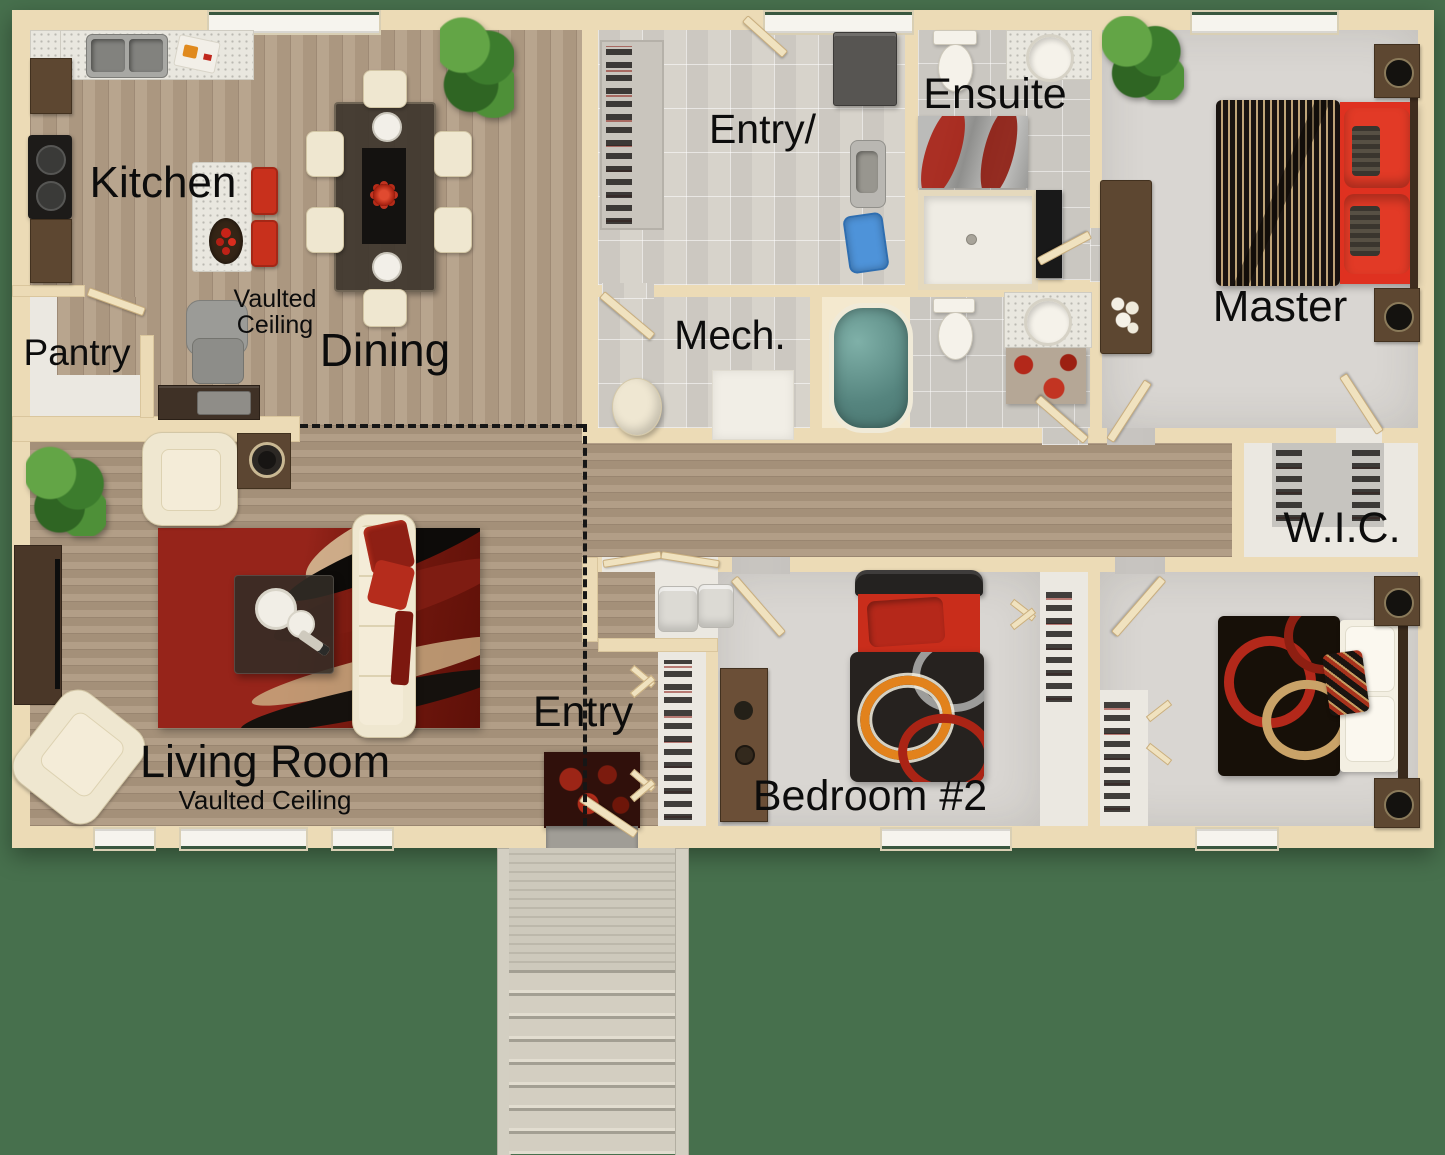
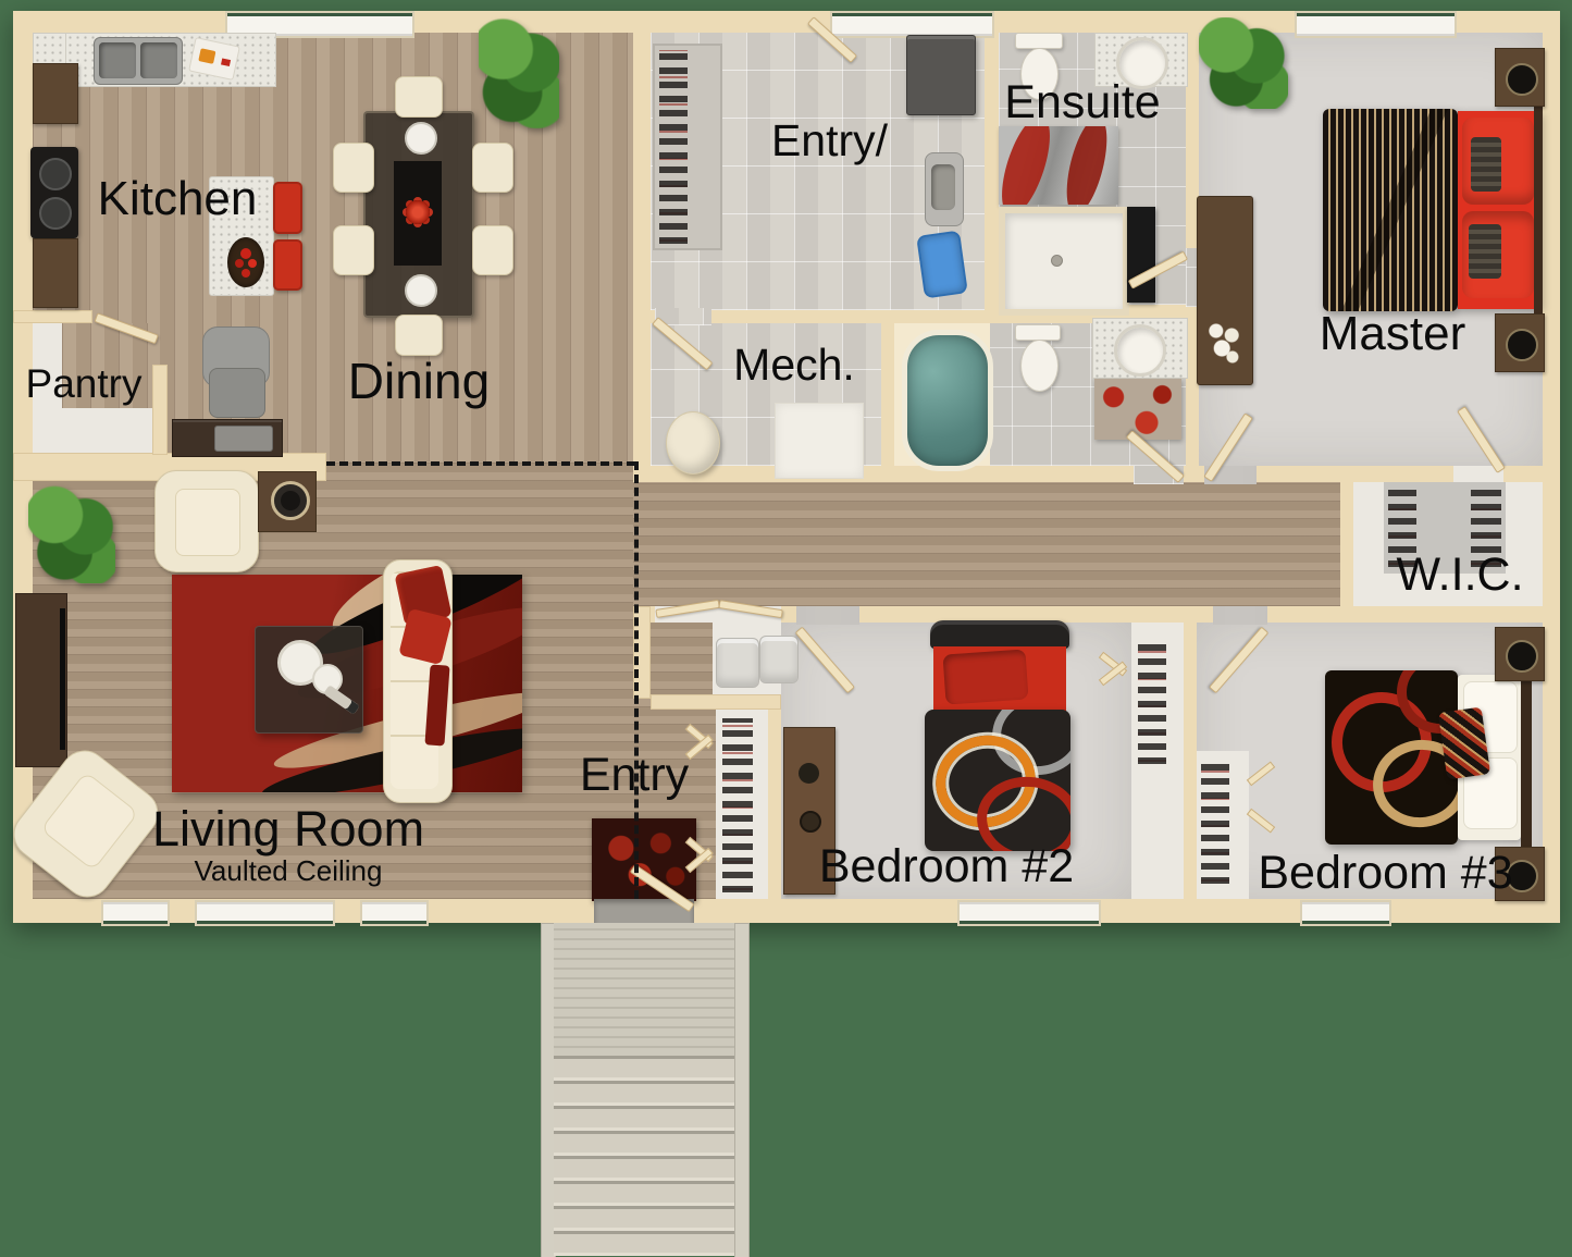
  Kitchen
- Vaulted
- Ceiling
  Dining
  Pantry
  Living Room
  Vaulted Ceiling
  Entry/
  Mech.
  Ensuite
  Master
  W.I.C.
  Entry
  Bedroom #2
+ Bedroom #3
